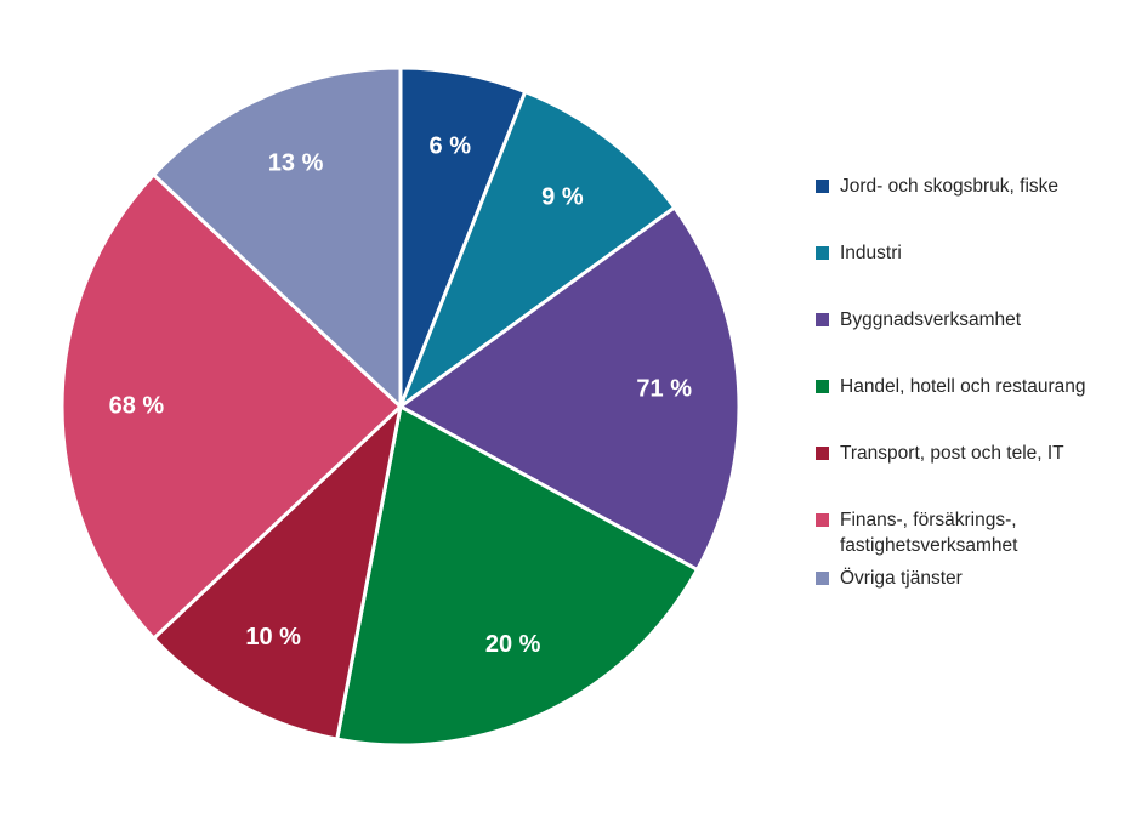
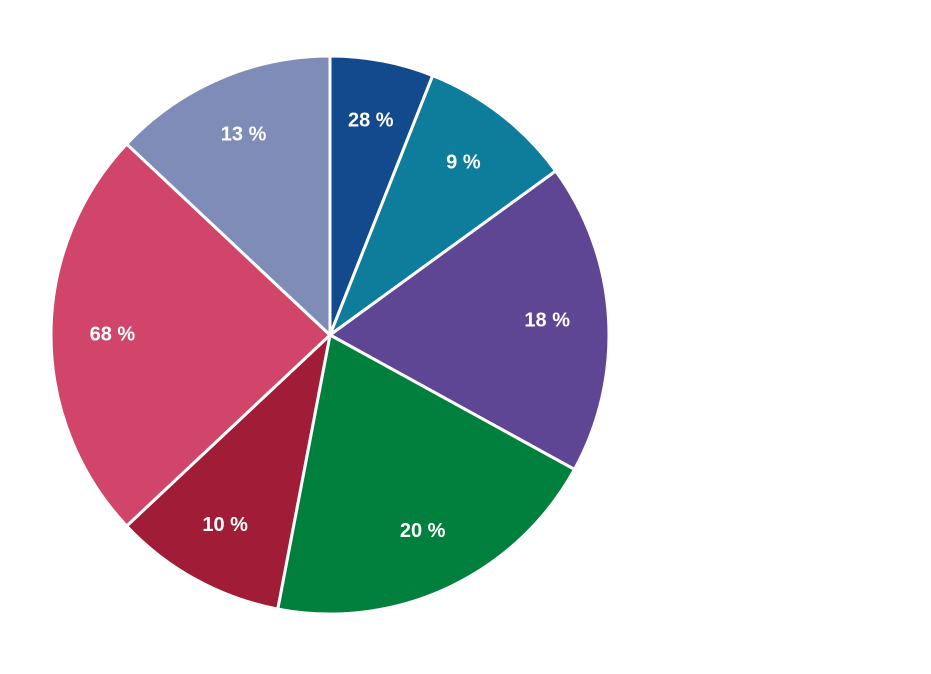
- 6 %
+ 28 %
  9 %
- 71 %
+ 18 %
  20 %
  10 %
  68 %
  13 %
- Jord- och skogsbruk, fiske
- Industri
- Byggnadsverksamhet
- Handel, hotell och restaurang
- Transport, post och tele, IT
- Finans-, försäkrings-,
- fastighetsverksamhet
- Övriga tjänster
